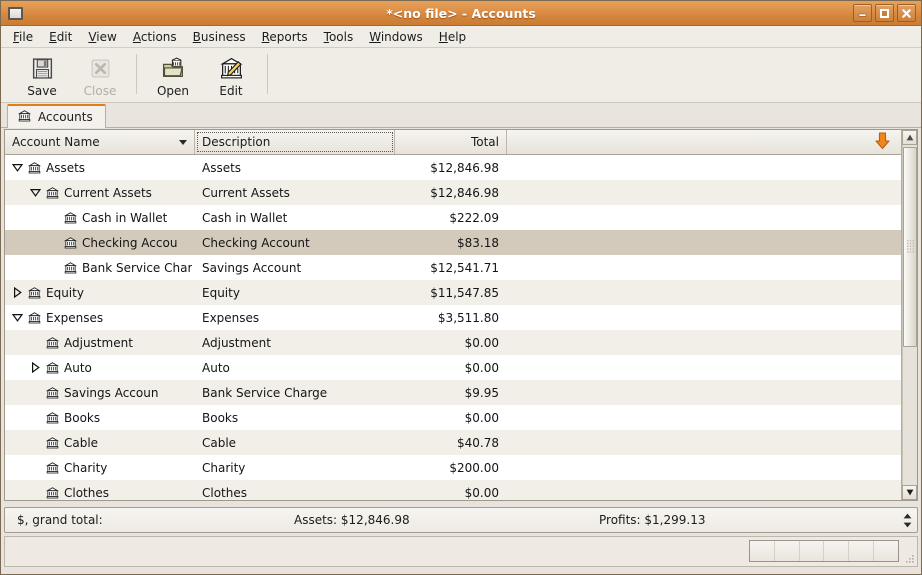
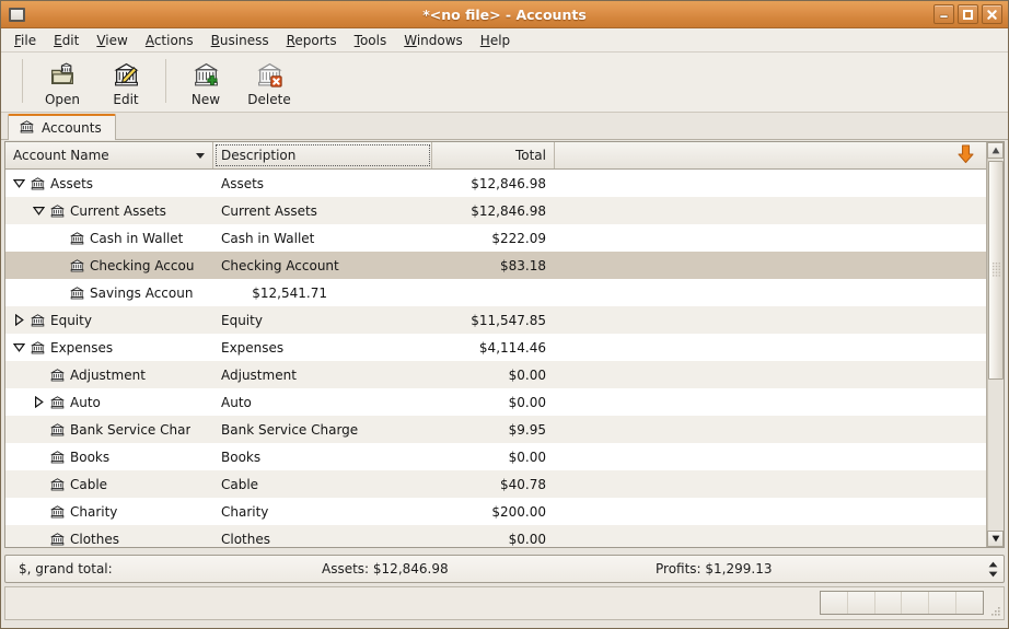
  *<no file> - Accounts
  File
  Edit
  View
  Actions
  Business
  Reports
  Tools
  Windows
  Help
- Save
- Close
  Open
  Edit
+ New
+ Delete
  Accounts
  Account Name
  Description
  Total
  Assets
  Assets
  $12,846.98
  Current Assets
  Current Assets
  $12,846.98
  Cash in Wallet
  Cash in Wallet
  $222.09
  Checking Accou
  Checking Account
  $83.18
- Bank Service Char
+ Savings Accoun
- Savings Account
  $12,541.71
  Equity
  Equity
  $11,547.85
  Expenses
  Expenses
- $3,511.80
+ $4,114.46
  Adjustment
  Adjustment
  $0.00
  Auto
  Auto
  $0.00
- Savings Accoun
+ Bank Service Char
  Bank Service Charge
  $9.95
  Books
  Books
  $0.00
  Cable
  Cable
  $40.78
  Charity
  Charity
  $200.00
  Clothes
  Clothes
  $0.00
  $, grand total:
  Assets: $12,846.98
  Profits: $1,299.13
